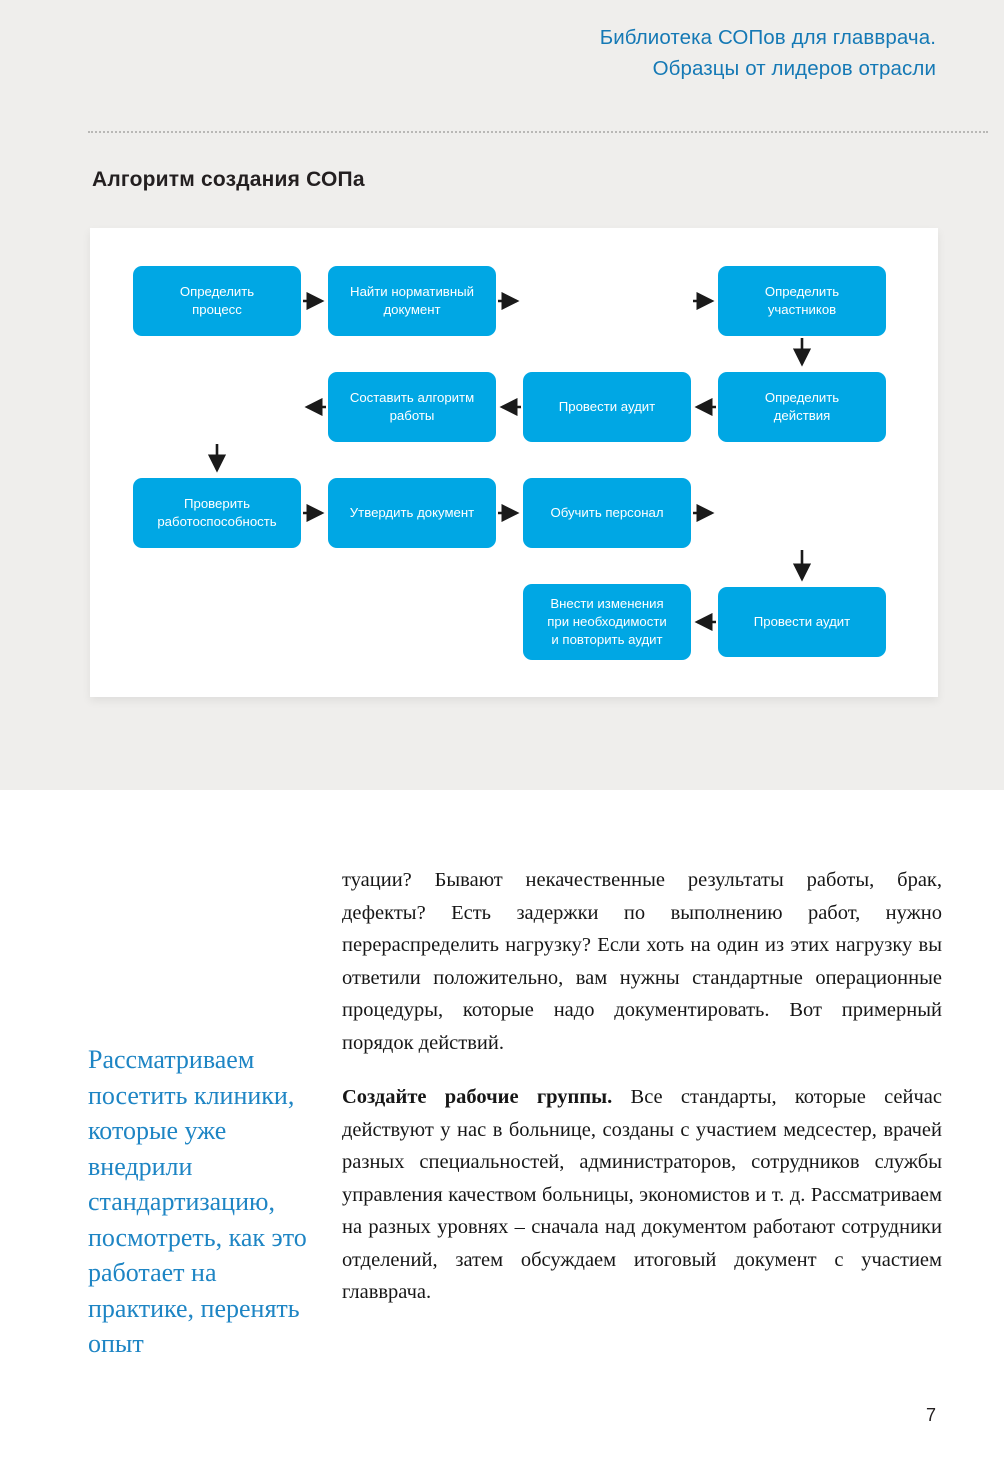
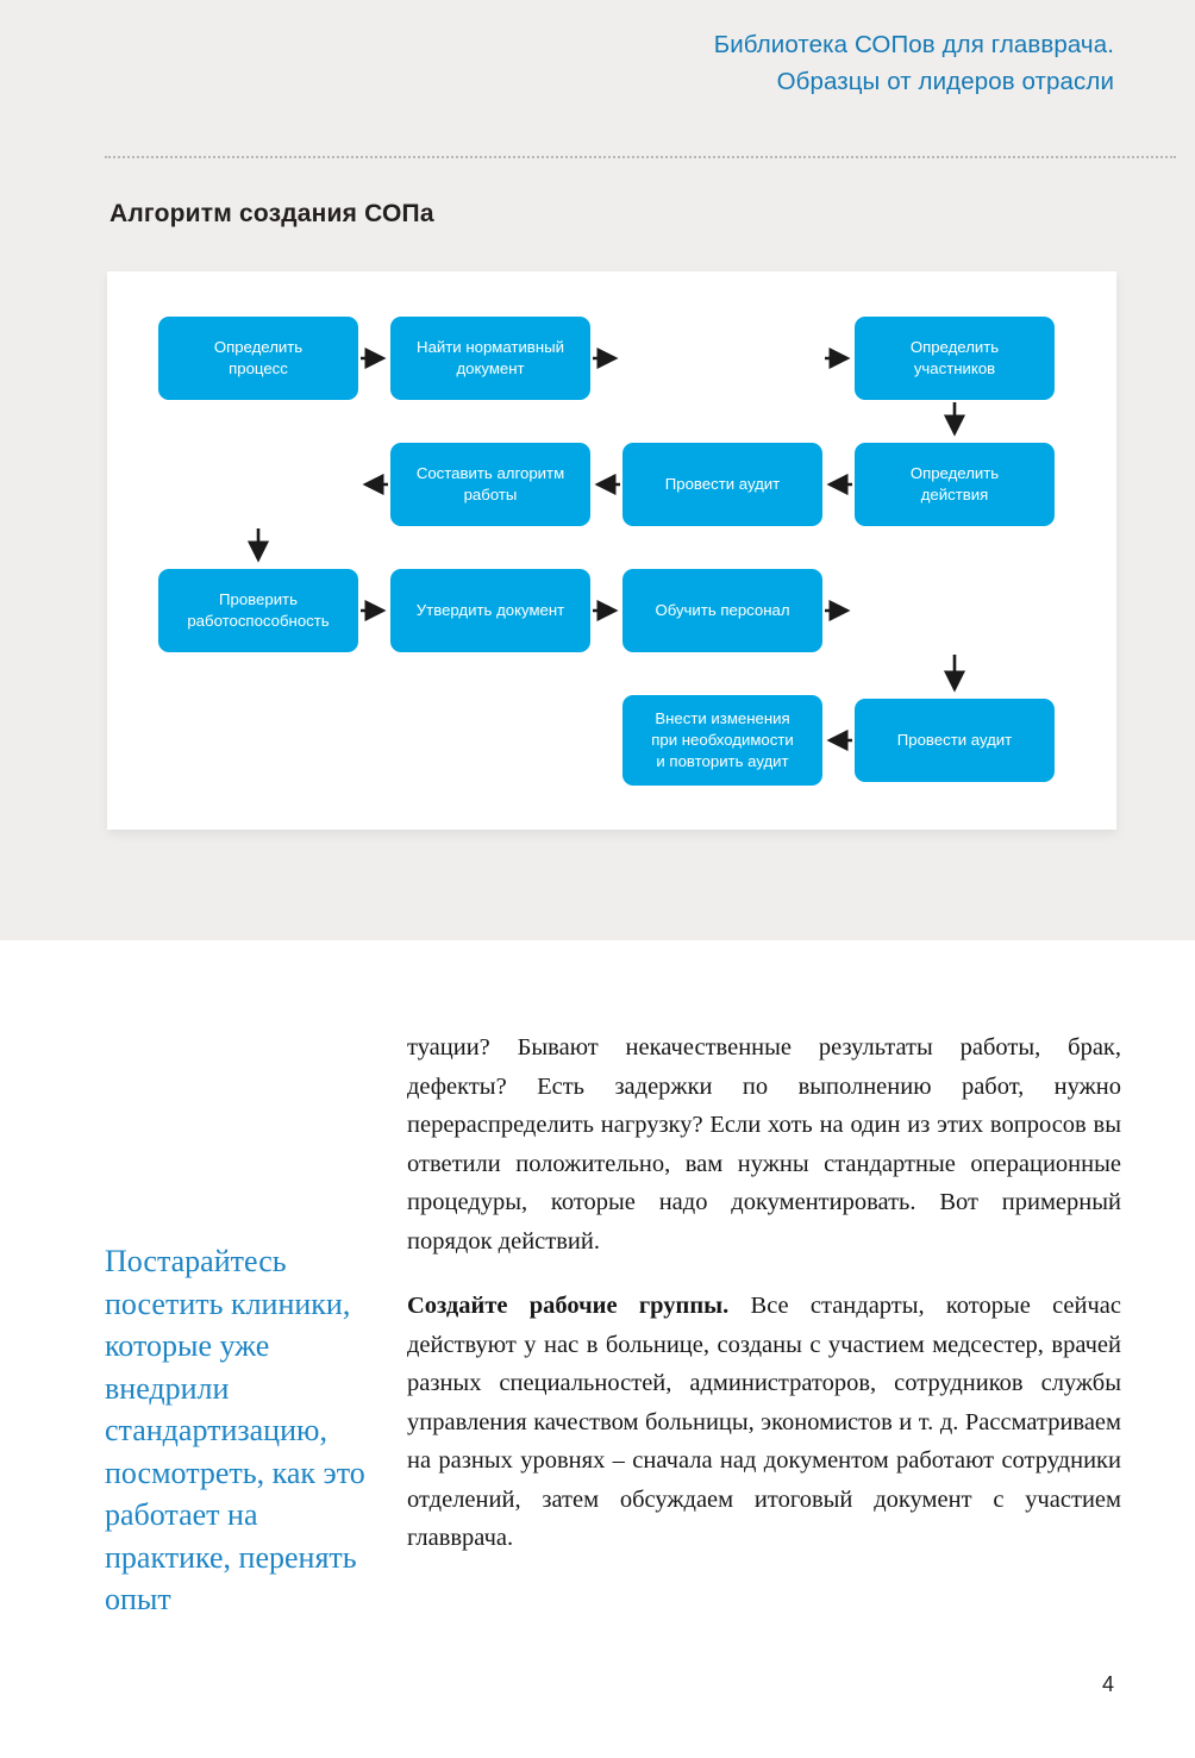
  Библиотека СОПов для главврача.
  Образцы от лидеров отрасли
  Алгоритм создания СОПа
  Определить
  процесс
  Найти нормативный
  документ
  Определить
  участников
  Составить алгоритм
  работы
  Провести аудит
  Определить
  действия
  Проверить
  работоспособность
  Утвердить документ
  Обучить персонал
  Внести изменения
  при необходимости
  и повторить аудит
  Провести аудит
- Рассматриваем посетить клиники, которые уже внедрили стандартизацию, посмотреть, как это работает на практике, перенять опыт
+ Постарайтесь посетить клиники, которые уже внедрили стандартизацию, посмотреть, как это работает на практике, перенять опыт
- туации? Бывают некачественные результаты работы, брак, дефекты? Есть задержки по выполнению работ, нужно перераспределить нагрузку? Если хоть на один из этих нагрузку вы ответили положительно, вам нужны стандартные операционные процедуры, которые надо документировать. Вот примерный порядок действий.
+ туации? Бывают некачественные результаты работы, брак, дефекты? Есть задержки по выполнению работ, нужно перераспределить нагрузку? Если хоть на один из этих вопросов вы ответили положительно, вам нужны стандартные операционные процедуры, которые надо документировать. Вот примерный порядок действий.
  Создайте рабочие группы. Все стандарты, которые сейчас действуют у нас в больнице, созданы с участием медсестер, врачей разных специальностей, администраторов, сотрудников службы управления качеством больницы, экономистов и т. д. Рассматриваем на разных уровнях – сначала над документом работают сотрудники отделений, затем обсуждаем итоговый документ с участием главврача.
- 7
+ 4
